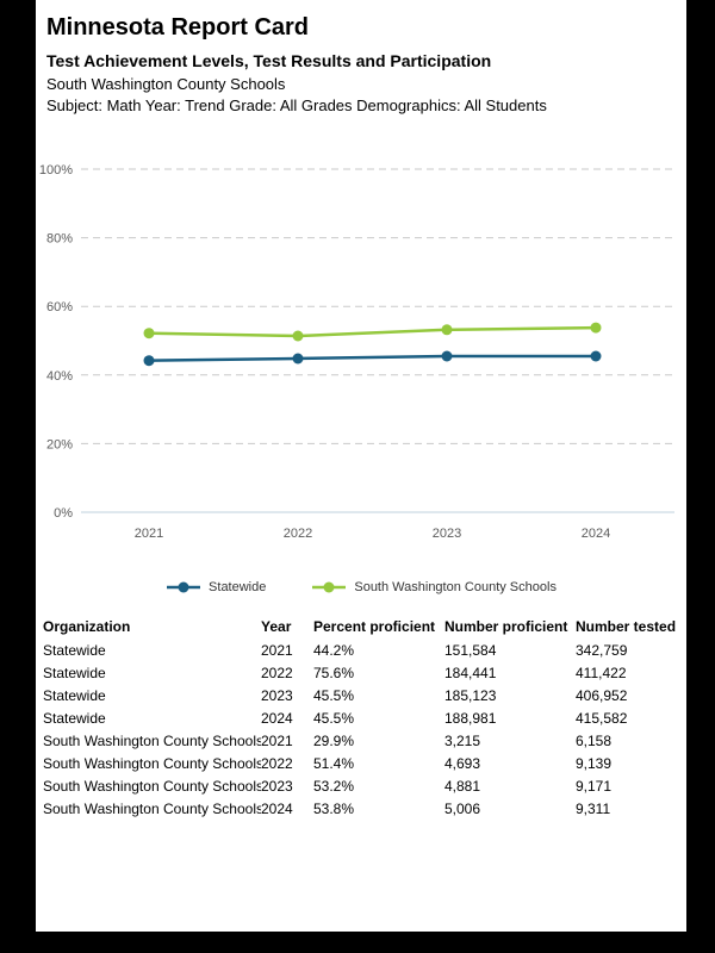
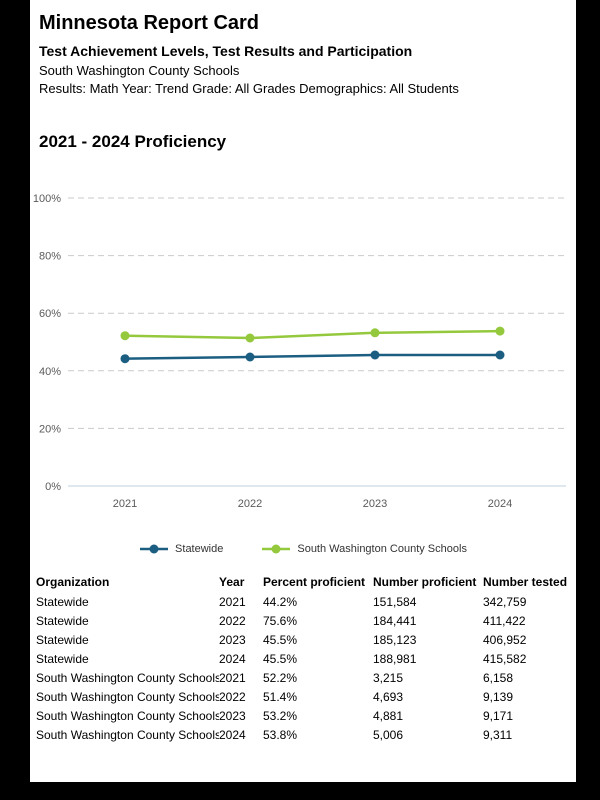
  Minnesota Report Card
  Test Achievement Levels, Test Results and Participation
  South Washington County Schools
- Subject: Math Year: Trend Grade: All Grades Demographics: All Students
+ Results: Math Year: Trend Grade: All Grades Demographics: All Students
+ 2021 - 2024 Proficiency
  0%
  20%
  40%
  60%
  80%
  100%
  2021
  2022
  2023
  2024
  Statewide
  South Washington County Schools
  Organization
  Year
  Percent proficient
  Number proficient
  Number tested
  Statewide
  2021
  44.2%
  151,584
  342,759
  Statewide
  2022
  75.6%
  184,441
  411,422
  Statewide
  2023
  45.5%
  185,123
  406,952
  Statewide
  2024
  45.5%
  188,981
  415,582
  South Washington County Schools
  2021
- 29.9%
+ 52.2%
  3,215
  6,158
  South Washington County Schools
  2022
  51.4%
  4,693
  9,139
  South Washington County Schools
  2023
  53.2%
  4,881
  9,171
  South Washington County Schools
  2024
  53.8%
  5,006
  9,311
